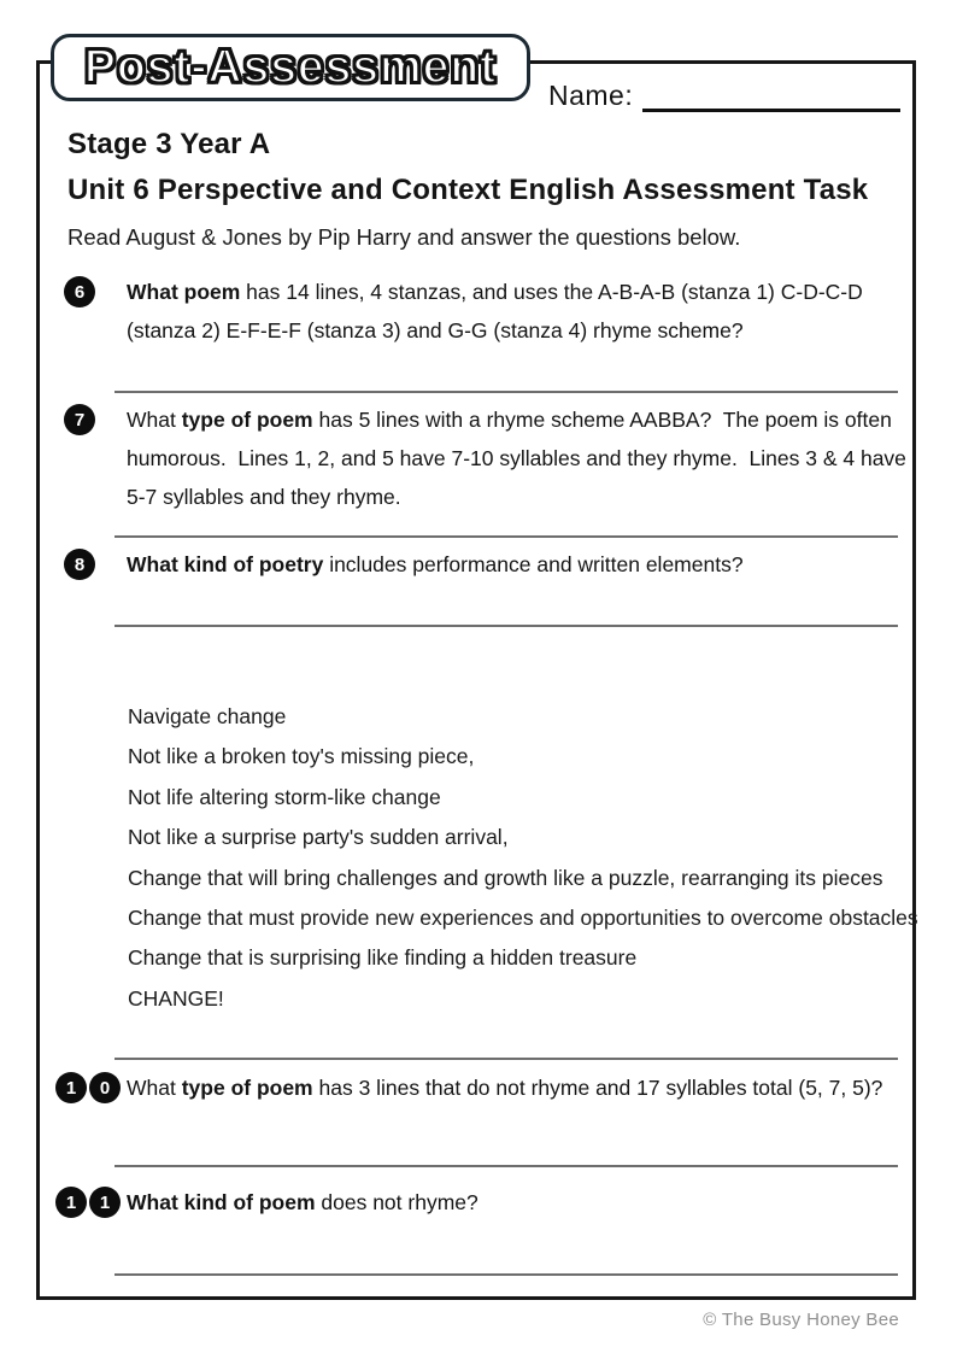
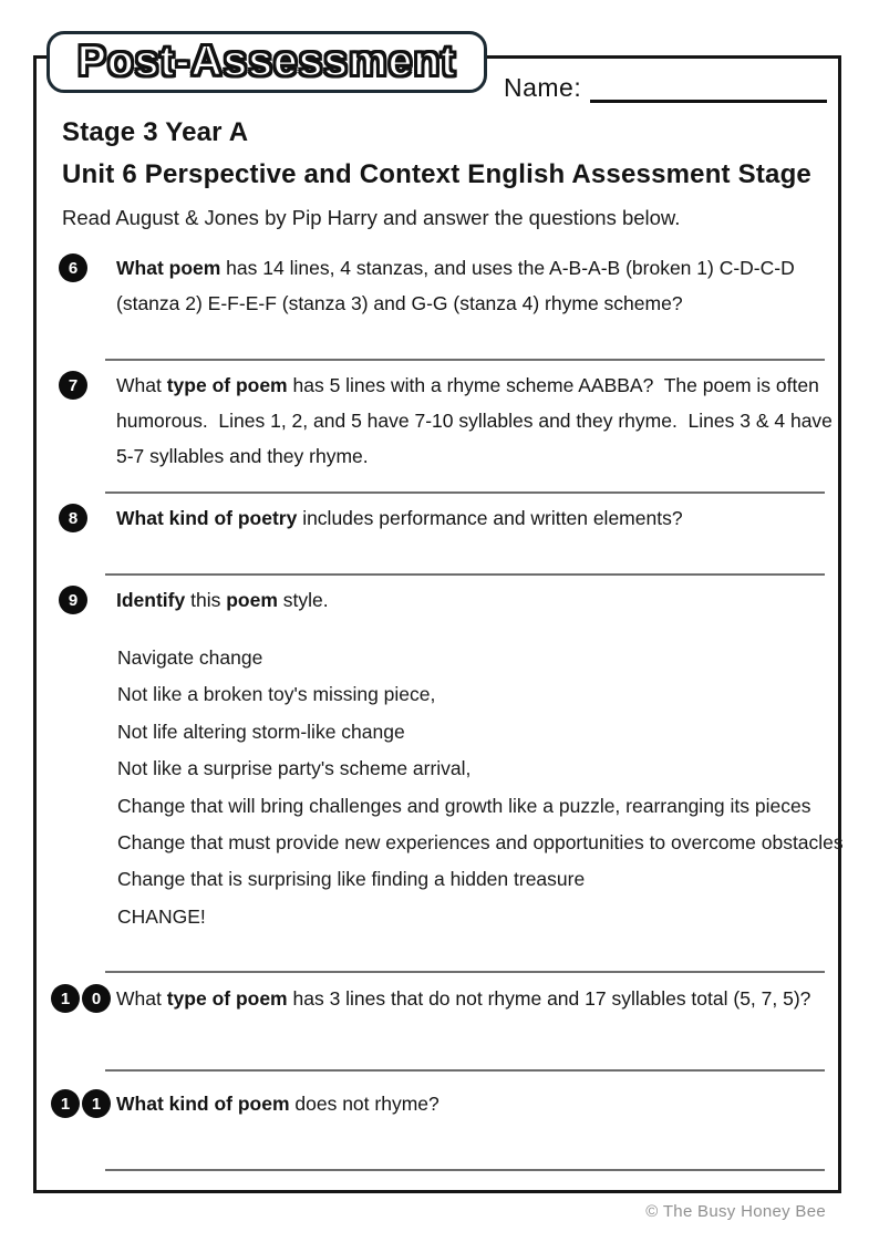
  Post-Assessment
  Name:
  Stage 3 Year A
- Unit 6 Perspective and Context English Assessment Task
+ Unit 6 Perspective and Context English Assessment Stage
  Read August & Jones by Pip Harry and answer the questions below.
  6
- What poem has 14 lines, 4 stanzas, and uses the A-B-A-B (stanza 1) C-D-C-D (stanza 2) E-F-E-F (stanza 3) and G-G (stanza 4) rhyme scheme?
+ What poem has 14 lines, 4 stanzas, and uses the A-B-A-B (broken 1) C-D-C-D (stanza 2) E-F-E-F (stanza 3) and G-G (stanza 4) rhyme scheme?
  7
  What type of poem has 5 lines with a rhyme scheme AABBA? The poem is often humorous. Lines 1, 2, and 5 have 7-10 syllables and they rhyme. Lines 3 & 4 have 5-7 syllables and they rhyme.
  8
  What kind of poetry includes performance and written elements?
+ 9
+ Identify this poem style.
  Navigate change
  Not like a broken toy's missing piece,
  Not life altering storm-like change
- Not like a surprise party's sudden arrival,
+ Not like a surprise party's scheme arrival,
  Change that will bring challenges and growth like a puzzle, rearranging its pieces
  Change that must provide new experiences and opportunities to overcome obstacles
  Change that is surprising like finding a hidden treasure
  CHANGE!
  1
  0
  What type of poem has 3 lines that do not rhyme and 17 syllables total (5, 7, 5)?
  1
  1
  What kind of poem does not rhyme?
  © The Busy Honey Bee
